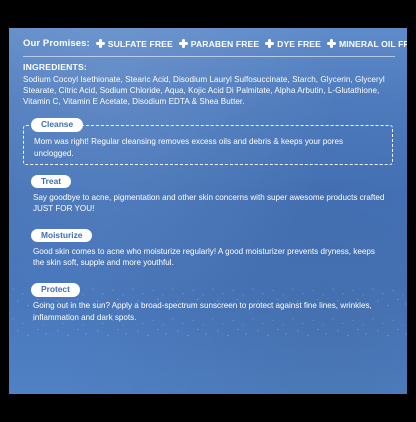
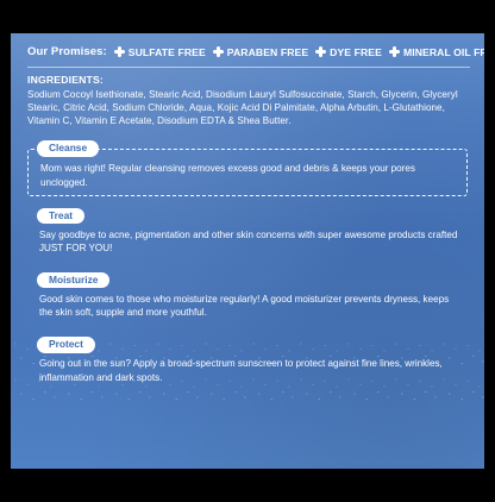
  Our Promises:
  SULFATE FREE
  PARABEN FREE
  DYE FREE
  MINERAL OIL FR
  INGREDIENTS:
- Sodium Cocoyl Isethionate, Stearic Acid, Disodium Lauryl Sulfosuccinate, Starch, Glycerin, Glyceryl Stearate, Citric Acid, Sodium Chloride, Aqua, Kojic Acid Di Palmitate, Alpha Arbutin, L-Glutathione, Vitamin C, Vitamin E Acetate, Disodium EDTA & Shea Butter.
+ Sodium Cocoyl Isethionate, Stearic Acid, Disodium Lauryl Sulfosuccinate, Starch, Glycerin, Glyceryl Stearic, Citric Acid, Sodium Chloride, Aqua, Kojic Acid Di Palmitate, Alpha Arbutin, L-Glutathione, Vitamin C, Vitamin E Acetate, Disodium EDTA & Shea Butter.
  Cleanse
- Mom was right! Regular cleansing removes excess oils and debris & keeps your pores unclogged.
+ Mom was right! Regular cleansing removes excess good and debris & keeps your pores unclogged.
  Treat
  Say goodbye to acne, pigmentation and other skin concerns with super awesome products crafted JUST FOR YOU!
  Moisturize
- Good skin comes to acne who moisturize regularly! A good moisturizer prevents dryness, keeps the skin soft, supple and more youthful.
+ Good skin comes to those who moisturize regularly! A good moisturizer prevents dryness, keeps the skin soft, supple and more youthful.
  Protect
  Going out in the sun? Apply a broad-spectrum sunscreen to protect against fine lines, wrinkles, inflammation and dark spots.
